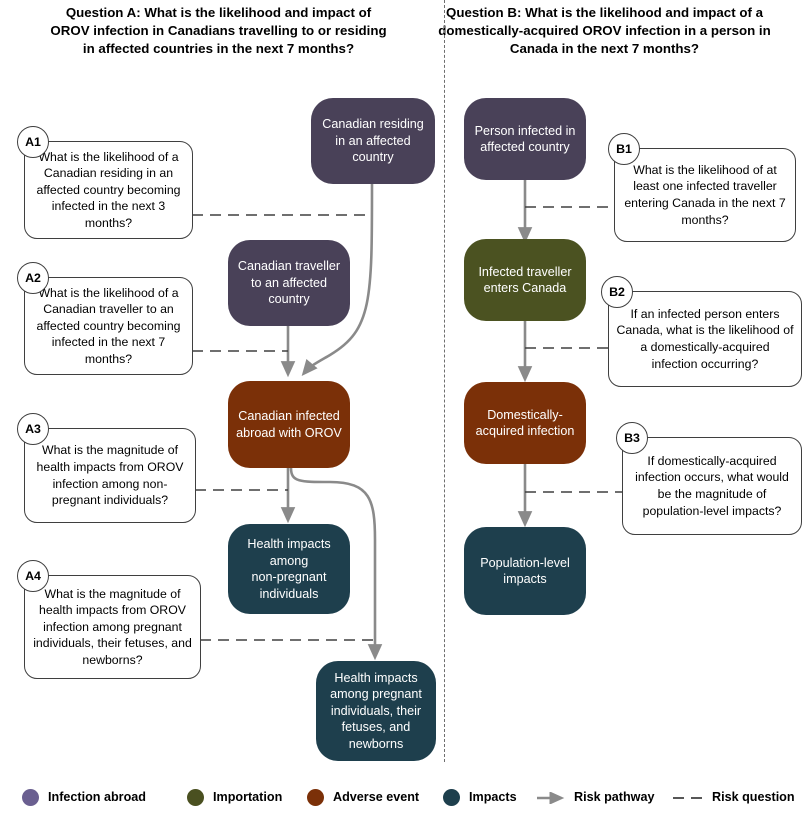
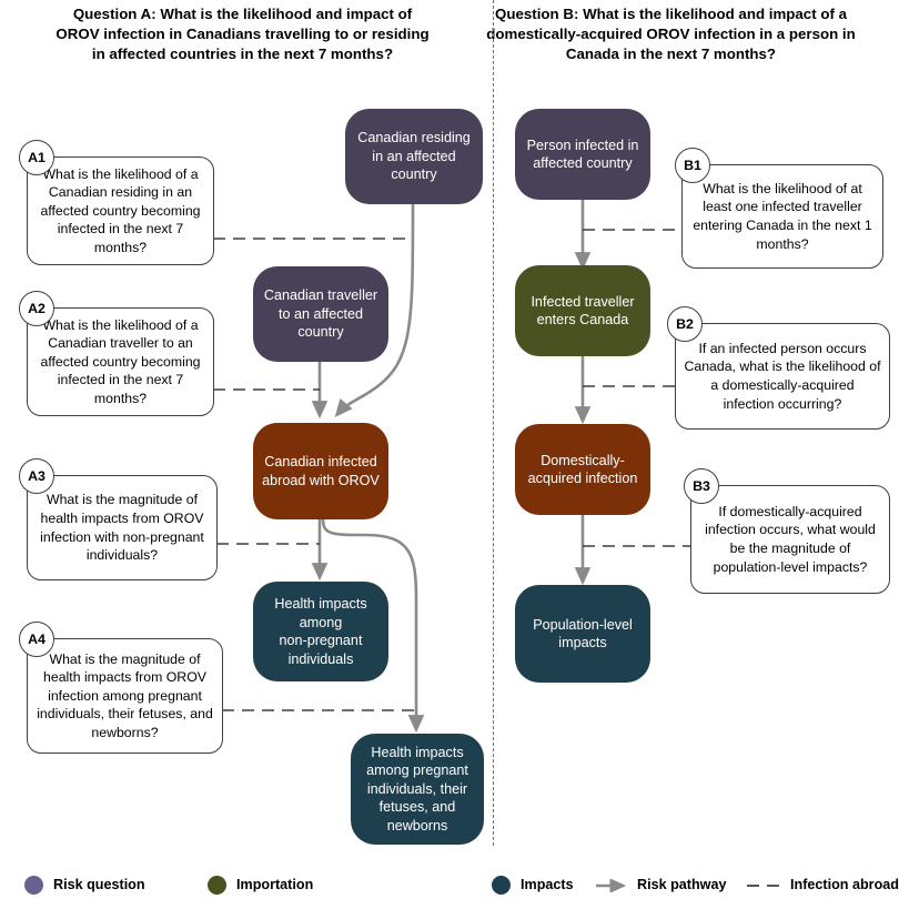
  Question A: What is the likelihood and impact of OROV infection in Canadians travelling to or residing in affected countries in the next 7 months?
  Question B: What is the likelihood and impact of a domestically-acquired OROV infection in a person in Canada in the next 7 months?
  Canadian residing
  in an affected
  country
  Canadian traveller
  to an affected
  country
  Canadian infected
  abroad with OROV
  Health impacts
  among
  non-pregnant
  individuals
  Health impacts
  among pregnant
  individuals, their
  fetuses, and
  newborns
  Person infected in
  affected country
  Infected traveller
  enters Canada
  Domestically-
  acquired infection
  Population-level
  impacts
  A1
- What is the likelihood of a Canadian residing in an affected country becoming infected in the next 3 months?
+ What is the likelihood of a Canadian residing in an affected country becoming infected in the next 7 months?
  A2
  What is the likelihood of a Canadian traveller to an affected country becoming infected in the next 7 months?
  A3
- What is the magnitude of health impacts from OROV infection among non-pregnant individuals?
+ What is the magnitude of health impacts from OROV infection with non-pregnant individuals?
  A4
  What is the magnitude of health impacts from OROV infection among pregnant individuals, their fetuses, and newborns?
  B1
- What is the likelihood of at least one infected traveller entering Canada in the next 7 months?
+ What is the likelihood of at least one infected traveller entering Canada in the next 1 months?
  B2
- If an infected person enters Canada, what is the likelihood of a domestically-acquired infection occurring?
+ If an infected person occurs Canada, what is the likelihood of a domestically-acquired infection occurring?
  B3
  If domestically-acquired infection occurs, what would be the magnitude of population-level impacts?
- Infection abroad
+ Risk question
  Importation
- Adverse event
  Impacts
  Risk pathway
- Risk question
+ Infection abroad
